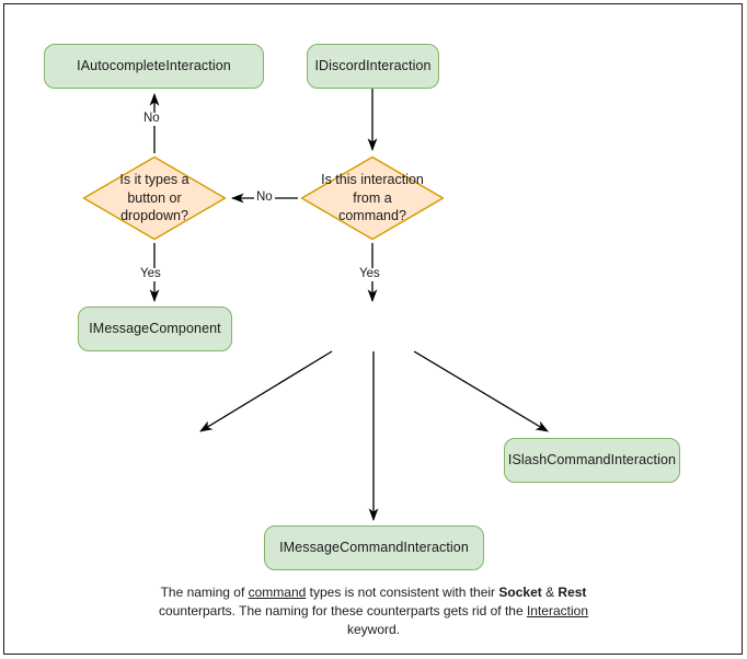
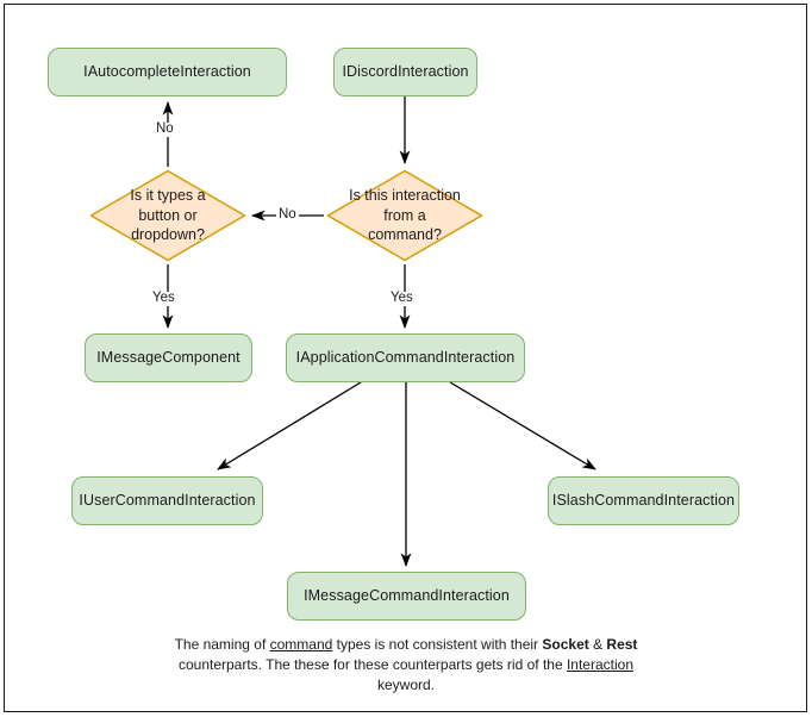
  IAutocompleteInteraction
  IDiscordInteraction
  Is it types a button or dropdown?
  Is this interaction from a command?
  IMessageComponent
+ IApplicationCommandInteraction
+ IUserCommandInteraction
  ISlashCommandInteraction
  IMessageCommandInteraction
  No
  No
  Yes
  Yes
- The naming of command types is not consistent with their Socket & Rest counterparts. The naming for these counterparts gets rid of the Interaction keyword.
+ The naming of command types is not consistent with their Socket & Rest counterparts. The these for these counterparts gets rid of the Interaction keyword.
